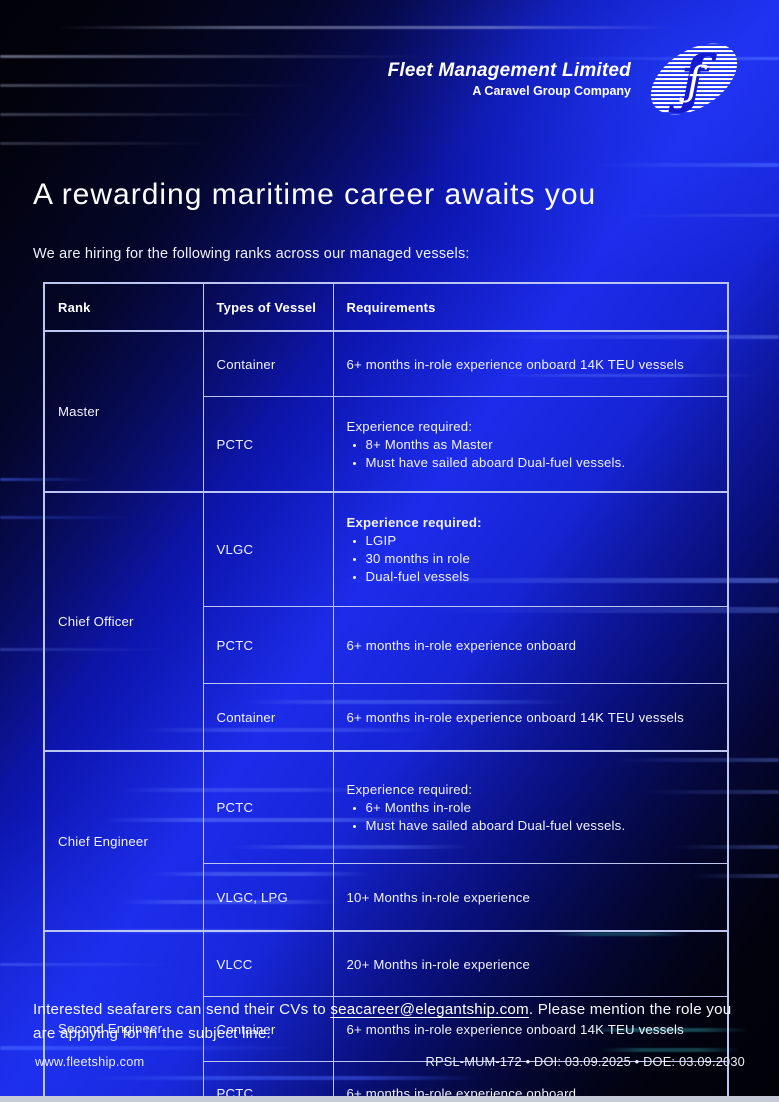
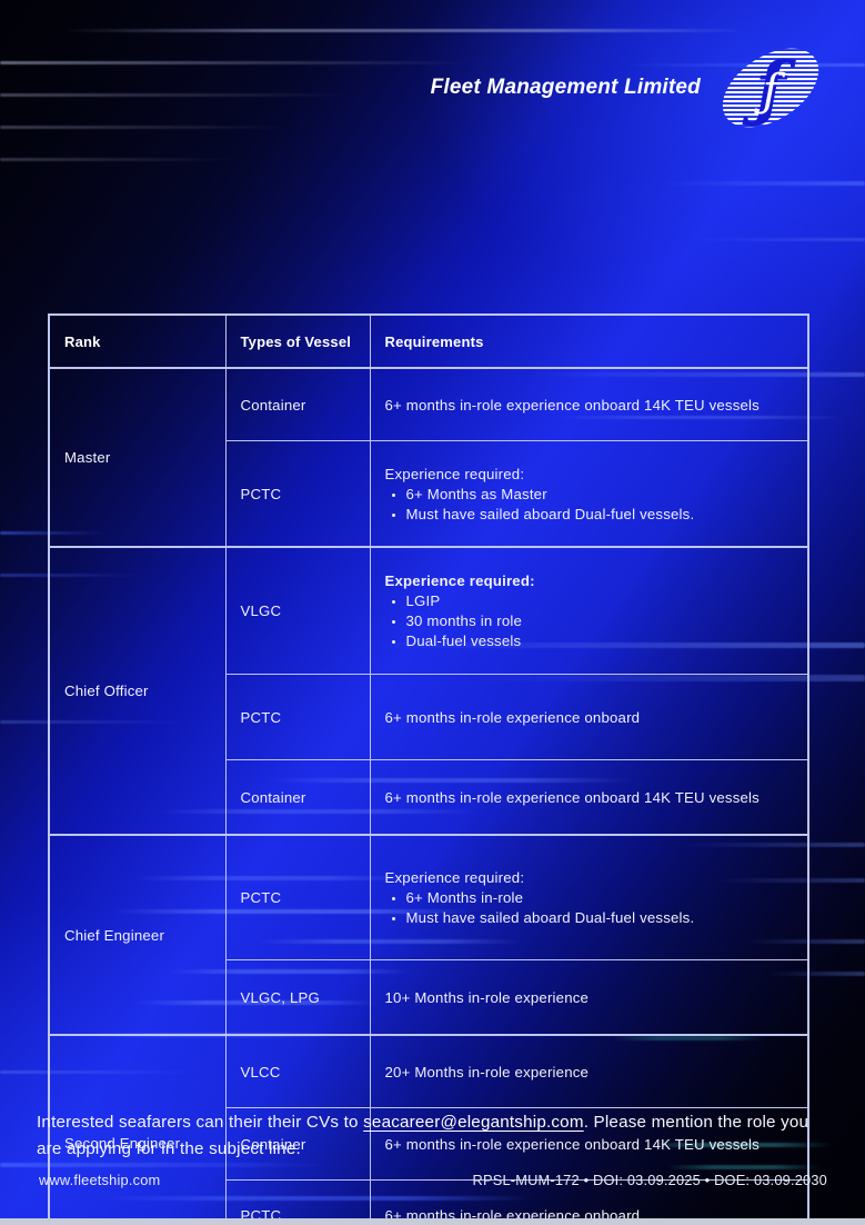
  Fleet Management Limited
- A Caravel Group Company
  ƒ
  ƒ
- A rewarding maritime career awaits you
- We are hiring for the following ranks across our managed vessels:
  Rank	Types of Vessel	Requirements
  Master	Container	6+ months in-role experience onboard 14K TEU vessels
- PCTC	Experience required:8+ Months as MasterMust have sailed aboard Dual-fuel vessels.
+ PCTC	Experience required:6+ Months as MasterMust have sailed aboard Dual-fuel vessels.
  Chief Officer	VLGC	Experience required:LGIP30 months in roleDual-fuel vessels
  PCTC	6+ months in-role experience onboard
  Container	6+ months in-role experience onboard 14K TEU vessels
  Chief Engineer	PCTC	Experience required:6+ Months in-roleMust have sailed aboard Dual-fuel vessels.
  VLGC, LPG	10+ Months in-role experience
  Second Engineer	VLCC	20+ Months in-role experience
  Container	6+ months in-role experience onboard 14K TEU vessels
  PCTC	6+ months in-role experience onboard
- Interested seafarers can send their CVs to seacareer@elegantship.com. Please mention the role you are applying for in the subject line.
+ Interested seafarers can their their CVs to seacareer@elegantship.com. Please mention the role you are applying for in the subject line.
  www.fleetship.com
  RPSL-MUM-172 • DOI: 03.09.2025 • DOE: 03.09.2030
